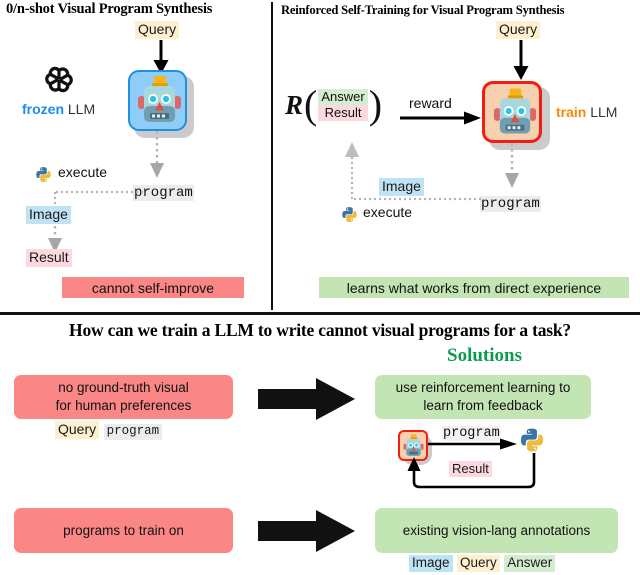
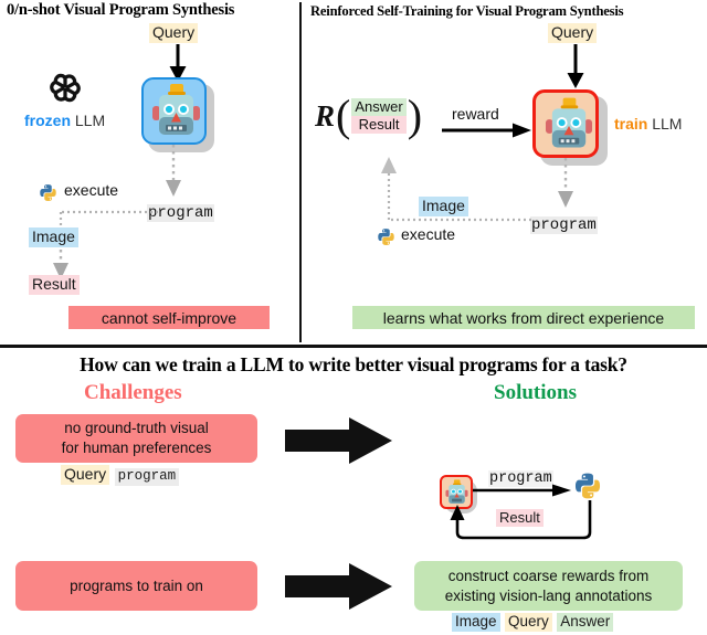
  0/n-shot Visual Program Synthesis
  Query
  frozen LLM
  program
  execute
  Image
  Result
  cannot self-improve
  Reinforced Self-Training for Visual Program Synthesis
  Query
  R
  (
  Answer
  Result
  )
  reward
  train LLM
  program
  Image
  execute
  learns what works from direct experience
- How can we train a LLM to write cannot visual programs for a task?
+ How can we train a LLM to write better visual programs for a task?
+ Challenges
  Solutions
  no ground-truth visual
  for human preferences
  Query program
- use reinforcement learning to
- learn from feedback
  program
  Result
  programs to train on
+ construct coarse rewards from
  existing vision-lang annotations
  Image Query Answer
